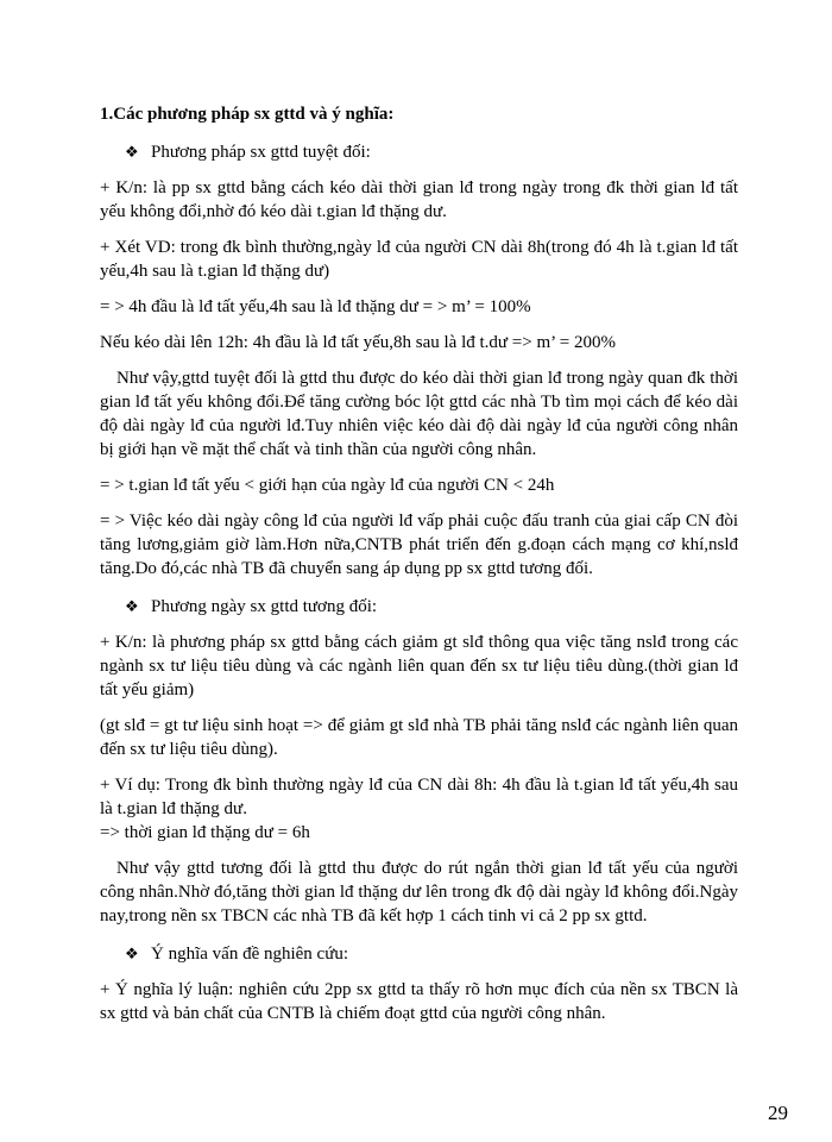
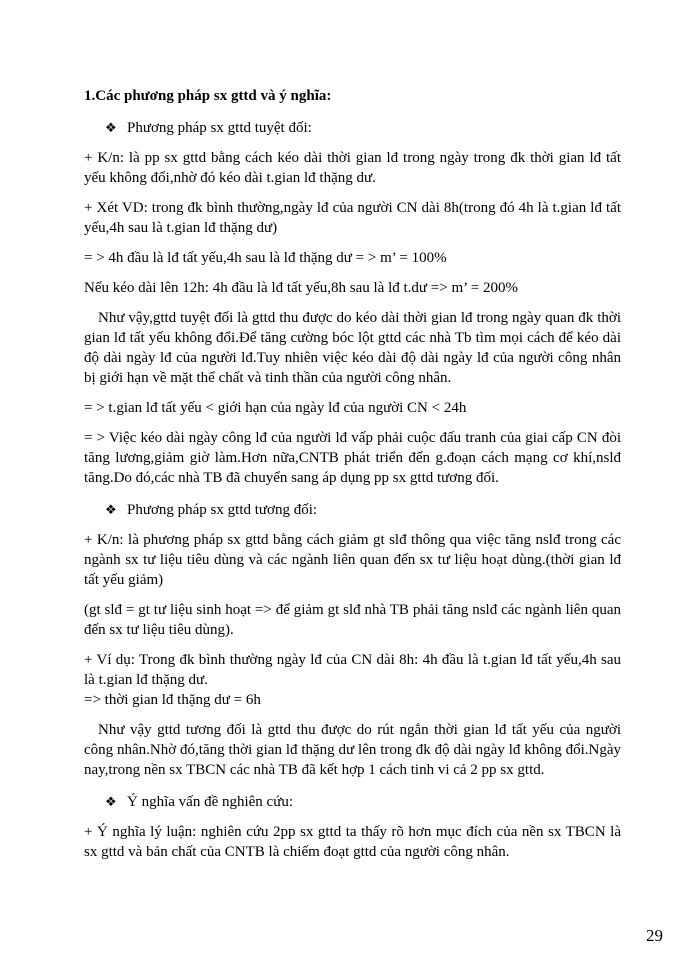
  1.Các phương pháp sx gttd và ý nghĩa:
  ❖ Phương pháp sx gttd tuyệt đối:
  + K/n: là pp sx gttd bằng cách kéo dài thời gian lđ trong ngày trong đk thời gian lđ tất yếu không đổi,nhờ đó kéo dài t.gian lđ thặng dư.
  + Xét VD: trong đk bình thường,ngày lđ của người CN dài 8h(trong đó 4h là t.gian lđ tất yếu,4h sau là t.gian lđ thặng dư)
  = > 4h đầu là lđ tất yếu,4h sau là lđ thặng dư = > m’ = 100%
  Nếu kéo dài lên 12h: 4h đầu là lđ tất yếu,8h sau là lđ t.dư => m’ = 200%
  Như vậy,gttd tuyệt đối là gttd thu được do kéo dài thời gian lđ trong ngày quan đk thời gian lđ tất yếu không đổi.Để tăng cường bóc lột gttd các nhà Tb tìm mọi cách để kéo dài độ dài ngày lđ của người lđ.Tuy nhiên việc kéo dài độ dài ngày lđ của người công nhân bị giới hạn về mặt thể chất và tinh thần của người công nhân.
  = > t.gian lđ tất yếu < giới hạn của ngày lđ của người CN < 24h
  = > Việc kéo dài ngày công lđ của người lđ vấp phải cuộc đấu tranh của giai cấp CN đòi tăng lương,giảm giờ làm.Hơn nữa,CNTB phát triển đến g.đoạn cách mạng cơ khí,nslđ tăng.Do đó,các nhà TB đã chuyển sang áp dụng pp sx gttd tương đối.
- ❖ Phương ngày sx gttd tương đối:
+ ❖ Phương pháp sx gttd tương đối:
- + K/n: là phương pháp sx gttd bằng cách giảm gt slđ thông qua việc tăng nslđ trong các ngành sx tư liệu tiêu dùng và các ngành liên quan đến sx tư liệu tiêu dùng.(thời gian lđ tất yếu giảm)
+ + K/n: là phương pháp sx gttd bằng cách giảm gt slđ thông qua việc tăng nslđ trong các ngành sx tư liệu tiêu dùng và các ngành liên quan đến sx tư liệu hoạt dùng.(thời gian lđ tất yếu giảm)
  (gt slđ = gt tư liệu sinh hoạt => để giảm gt slđ nhà TB phải tăng nslđ các ngành liên quan đến sx tư liệu tiêu dùng).
  + Ví dụ: Trong đk bình thường ngày lđ của CN dài 8h: 4h đầu là t.gian lđ tất yếu,4h sau là t.gian lđ thặng dư.
  => thời gian lđ thặng dư = 6h
  Như vậy gttd tương đối là gttd thu được do rút ngắn thời gian lđ tất yếu của người công nhân.Nhờ đó,tăng thời gian lđ thặng dư lên trong đk độ dài ngày lđ không đổi.Ngày nay,trong nền sx TBCN các nhà TB đã kết hợp 1 cách tinh vi cả 2 pp sx gttd.
  ❖ Ý nghĩa vấn đề nghiên cứu:
  + Ý nghĩa lý luận: nghiên cứu 2pp sx gttd ta thấy rõ hơn mục đích của nền sx TBCN là sx gttd và bản chất của CNTB là chiếm đoạt gttd của người công nhân.
  29
